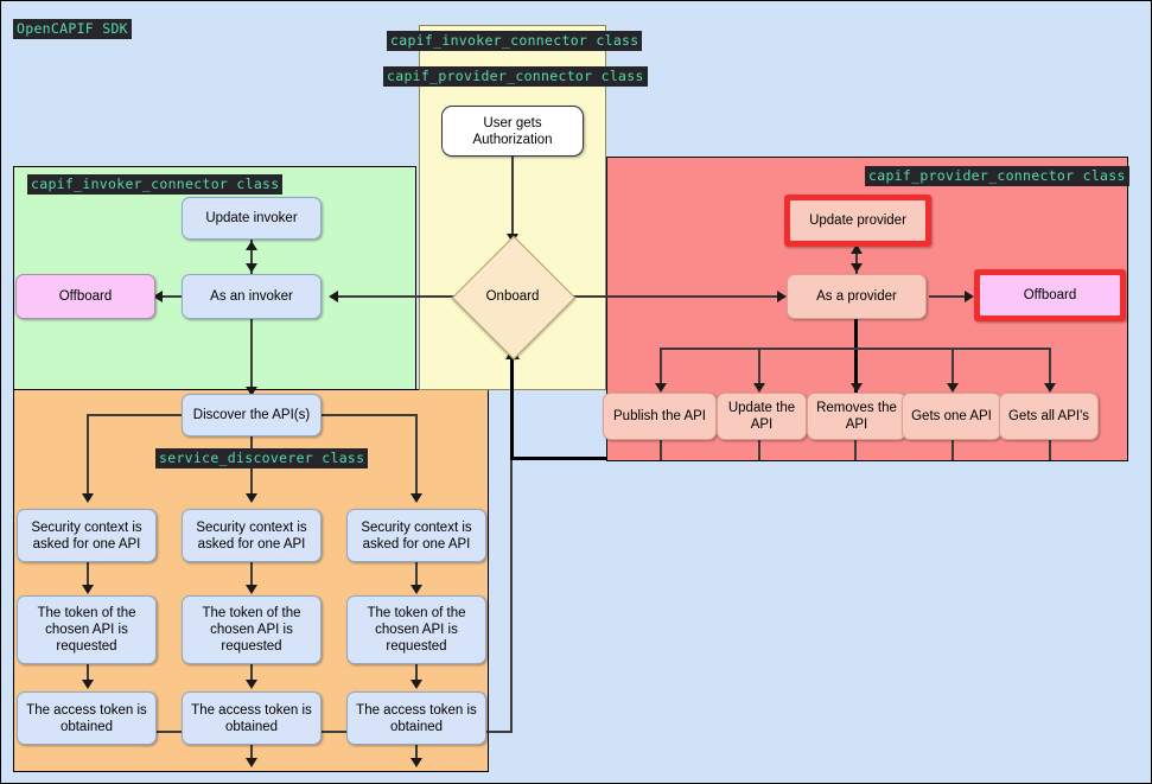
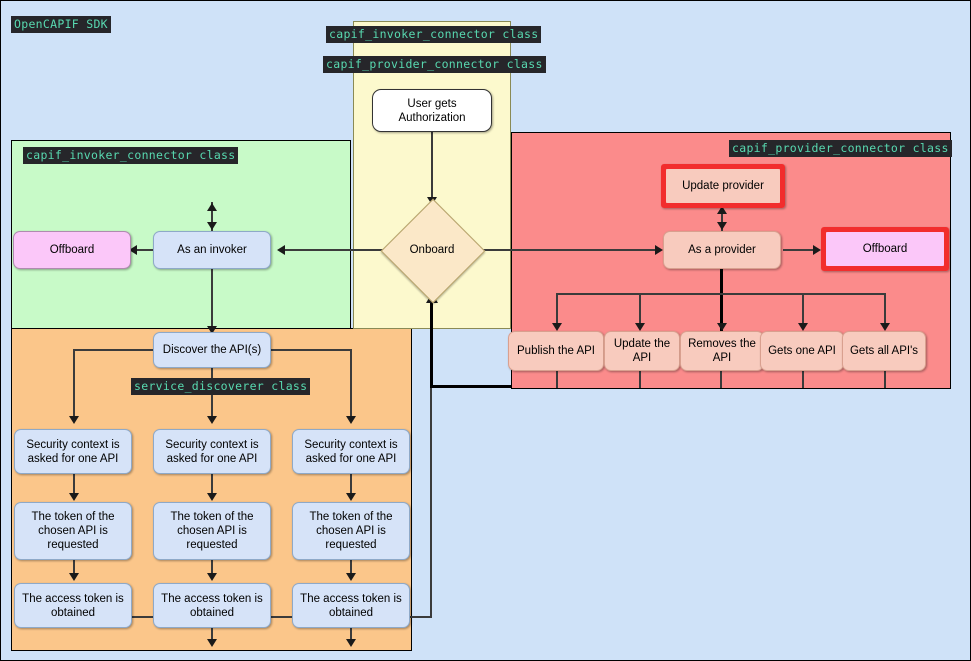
  OpenCAPIF SDK
  capif_invoker_connector class
  capif_provider_connector class
  capif_invoker_connector class
  capif_provider_connector class
  service_discoverer class
  User gets
  Authorization
  Onboard
- Update invoker
  As an invoker
  Offboard
  Discover the API(s)
  Security context is asked for one API
  The token of the chosen API is requested
  The access token is obtained
  Security context is asked for one API
  The token of the chosen API is requested
  The access token is obtained
  Security context is asked for one API
  The token of the chosen API is requested
  The access token is obtained
  Update provider
  As a provider
  Offboard
  Publish the API
  Update the API
  Removes the API
  Gets one API
  Gets all API's
